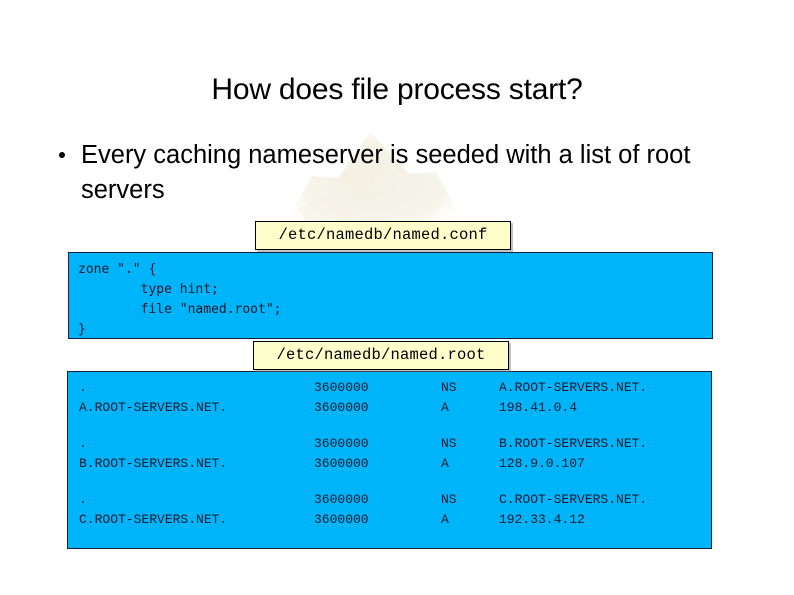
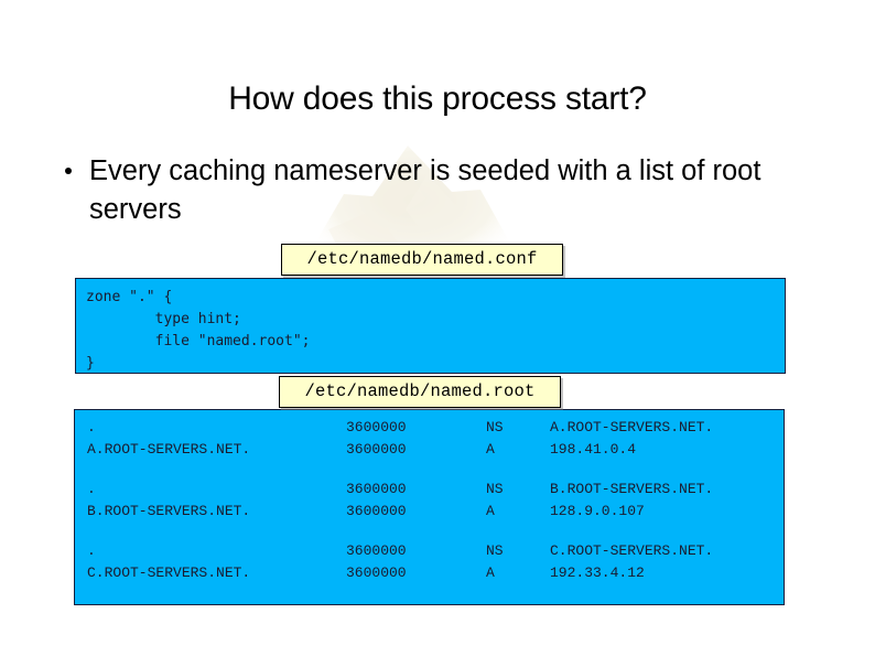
- How does file process start?
+ How does this process start?
  Every caching nameserver is seeded with a list of root servers
  /etc/namedb/named.conf
  zone "." {
  type hint;
  file "named.root";
  }
  /etc/namedb/named.root
  .
  3600000
  NS
  A.ROOT-SERVERS.NET.
  A.ROOT-SERVERS.NET.
  3600000
  A
  198.41.0.4
  .
  3600000
  NS
  B.ROOT-SERVERS.NET.
  B.ROOT-SERVERS.NET.
  3600000
  A
  128.9.0.107
  .
  3600000
  NS
  C.ROOT-SERVERS.NET.
  C.ROOT-SERVERS.NET.
  3600000
  A
  192.33.4.12
